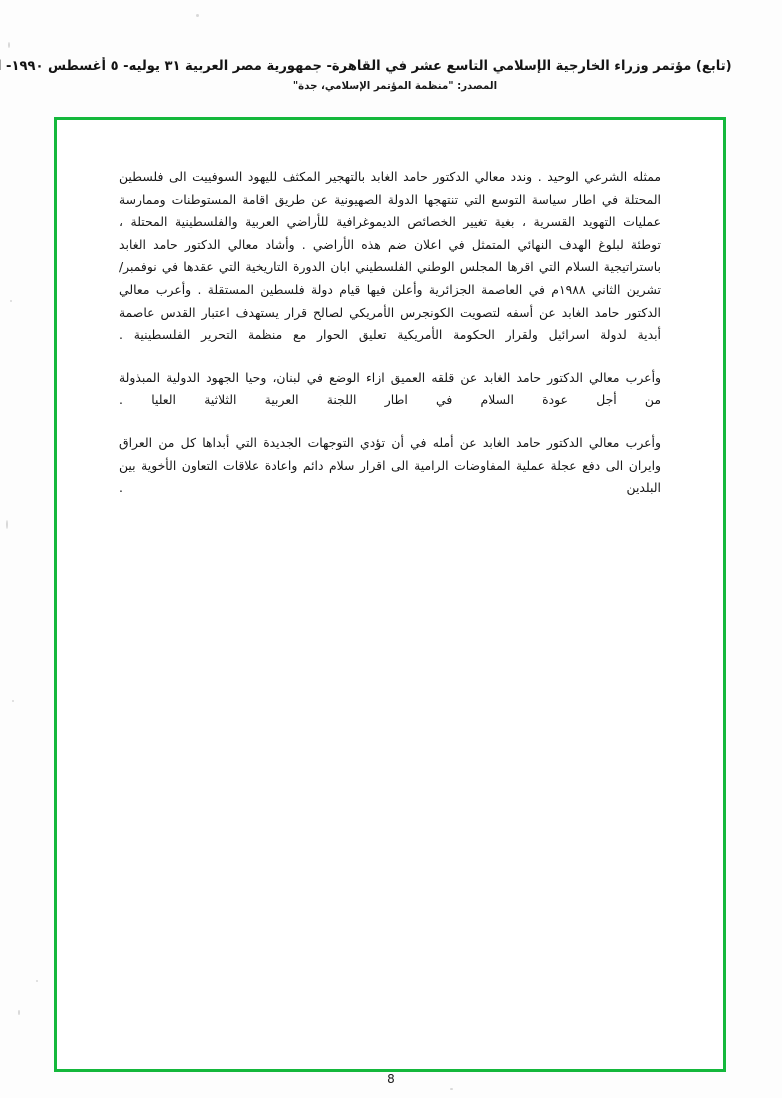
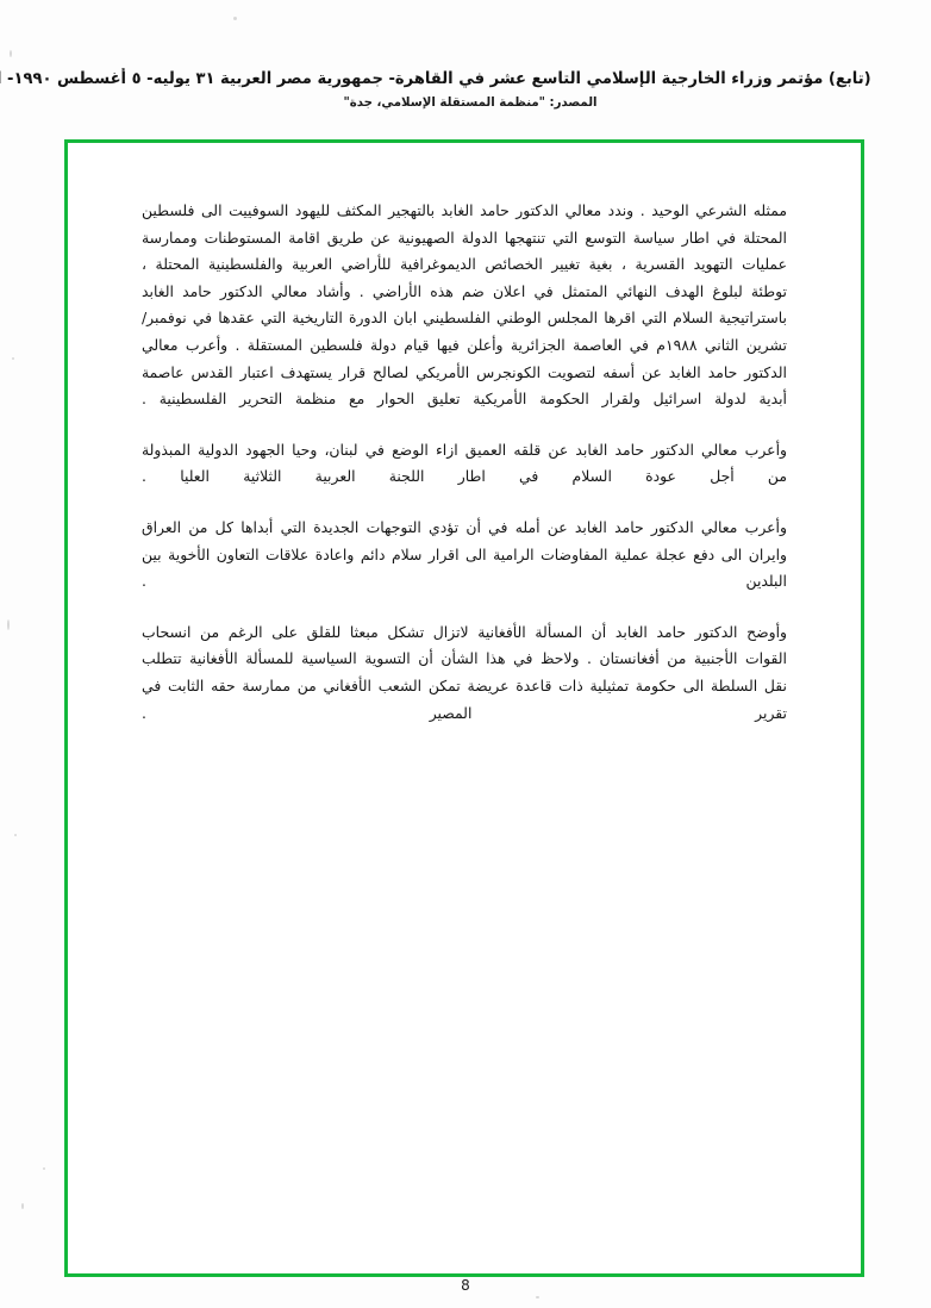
  (تابع) مؤتمر وزراء الخارجية الإسلامي التاسع عشر في القاهرة- جمهورية مصر العربية ٣١ يوليه- ٥ أغسطس ١٩٩٠-
- المصدر: "منظمة المؤتمر الإسلامي، جدة"
+ المصدر: "منظمة المستقلة الإسلامي، جدة"
  ممثله الشرعي الوحيد . وندد معالي الدكتور حامد الغابد بالتهجير المكثف لليهود السوفييت الى فلسطين المحتلة في اطار سياسة التوسع التي تنتهجها الدولة الصهيونية عن طريق اقامة المستوطنات وممارسة عمليات التهويد القسرية ، بغية تغيير الخصائص الديموغرافية للأراضي العربية والفلسطينية المحتلة ، توطئة لبلوغ الهدف النهائي المتمثل في اعلان ضم هذه الأراضي . وأشاد معالي الدكتور حامد الغابد باستراتيجية السلام التي اقرها المجلس الوطني الفلسطيني ابان الدورة التاريخية التي عقدها في نوفمبر/تشرين الثاني ١٩٨٨م في العاصمة الجزائرية وأعلن فيها قيام دولة فلسطين المستقلة . وأعرب معالي الدكتور حامد الغابد عن أسفه لتصويت الكونجرس الأمريكي لصالح قرار يستهدف اعتبار القدس عاصمة أبدية لدولة اسرائيل ولقرار الحكومة الأمريكية تعليق الحوار مع منظمة التحرير الفلسطينية .
  وأعرب معالي الدكتور حامد الغابد عن قلقه العميق ازاء الوضع في لبنان، وحيا الجهود الدولية المبذولة من أجل عودة السلام في اطار اللجنة العربية الثلاثية العليا .
  وأعرب معالي الدكتور حامد الغابد عن أمله في أن تؤدي التوجهات الجديدة التي أبداها كل من العراق وايران الى دفع عجلة عملية المفاوضات الرامية الى اقرار سلام دائم واعادة علاقات التعاون الأخوية بين البلدين .
+ وأوضح الدكتور حامد الغابد أن المسألة الأفغانية لاتزال تشكل مبعثا للقلق على الرغم من انسحاب القوات الأجنبية من أفغانستان . ولاحظ في هذا الشأن أن التسوية السياسية للمسألة الأفغانية تتطلب نقل السلطة الى حكومة تمثيلية ذات قاعدة عريضة تمكن الشعب الأفغاني من ممارسة حقه الثابت في تقرير المصير .
  8
